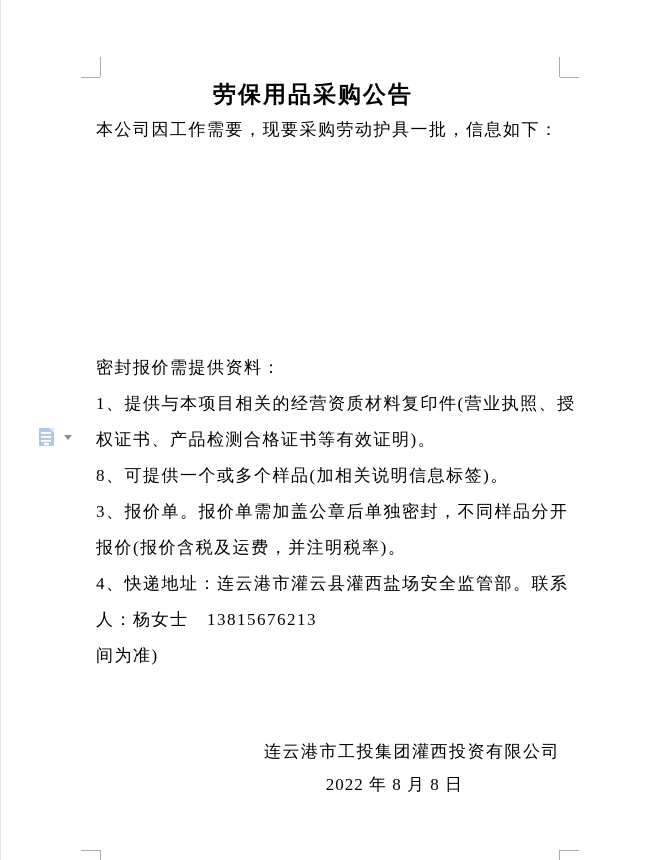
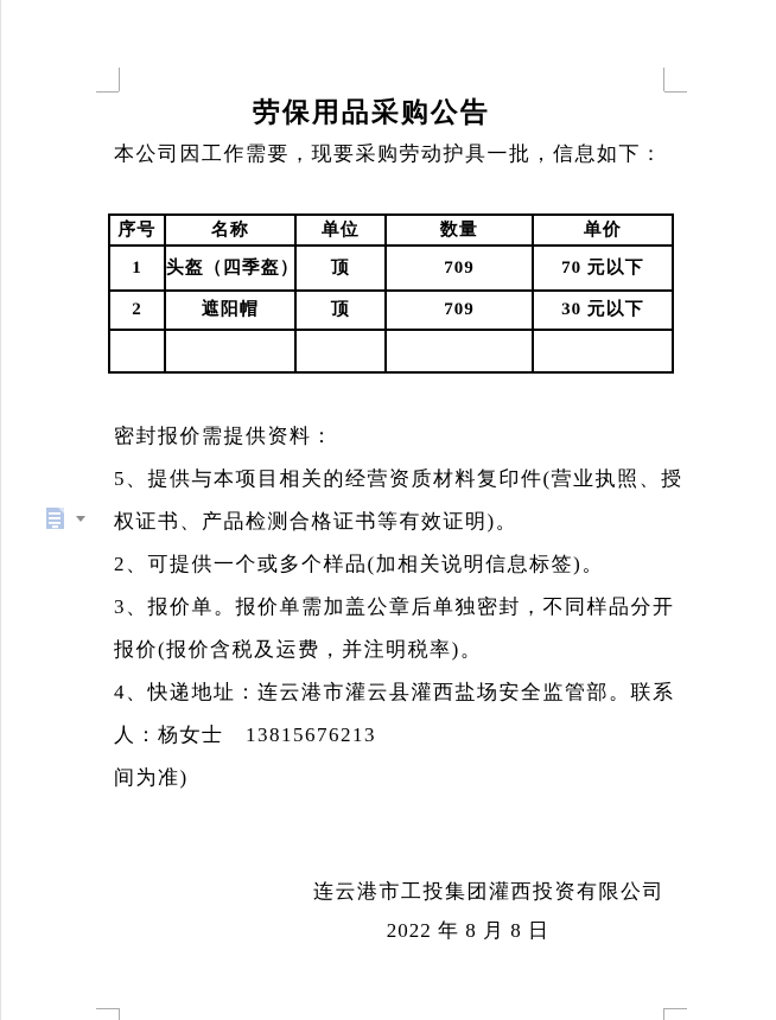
  劳保用品采购公告
  本公司因工作需要，现要采购劳动护具一批，信息如下：
+ 序号	名称	单位	数量	单价
+ 1	头盔（四季盔）	顶	709	70 元以下
+ 2	遮阳帽	顶	709	30 元以下
  密封报价需提供资料：
- 1、提供与本项目相关的经营资质材料复印件(营业执照、授
+ 5、提供与本项目相关的经营资质材料复印件(营业执照、授
  权证书、产品检测合格证书等有效证明)。
- 8、可提供一个或多个样品(加相关说明信息标签)。
+ 2、可提供一个或多个样品(加相关说明信息标签)。
  3、报价单。报价单需加盖公章后单独密封，不同样品分开
  报价(报价含税及运费，并注明税率)。
  4、快递地址：连云港市灌云县灌西盐场安全监管部。联系
  人：杨女士 13815676213
  间为准)
  连云港市工投集团灌西投资有限公司
  2022 年 8 月 8 日
